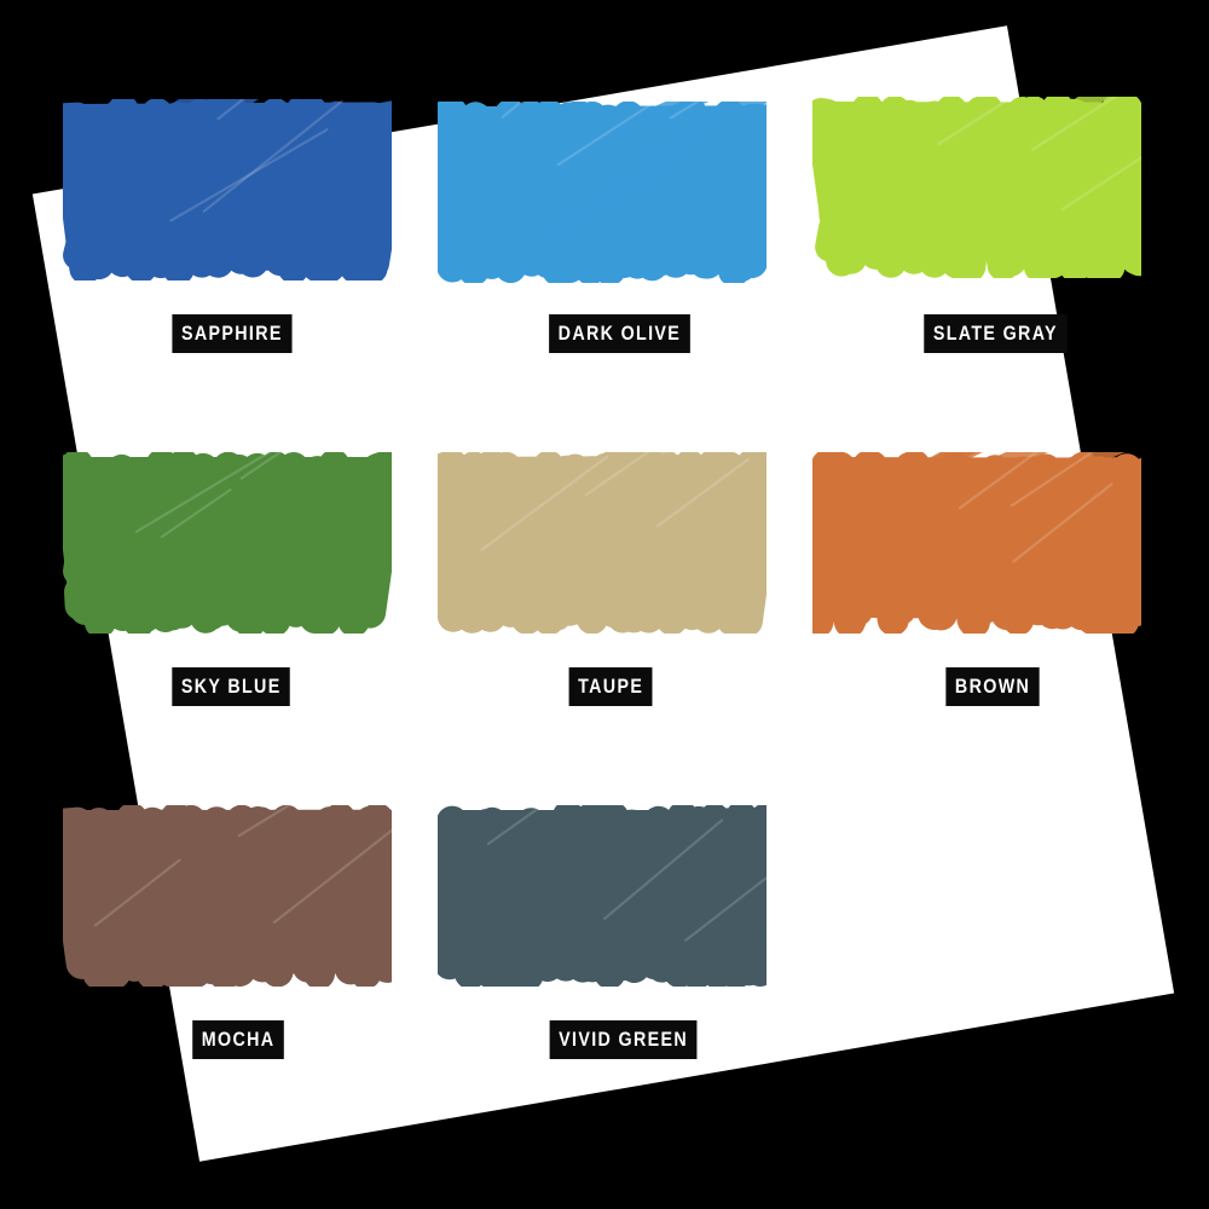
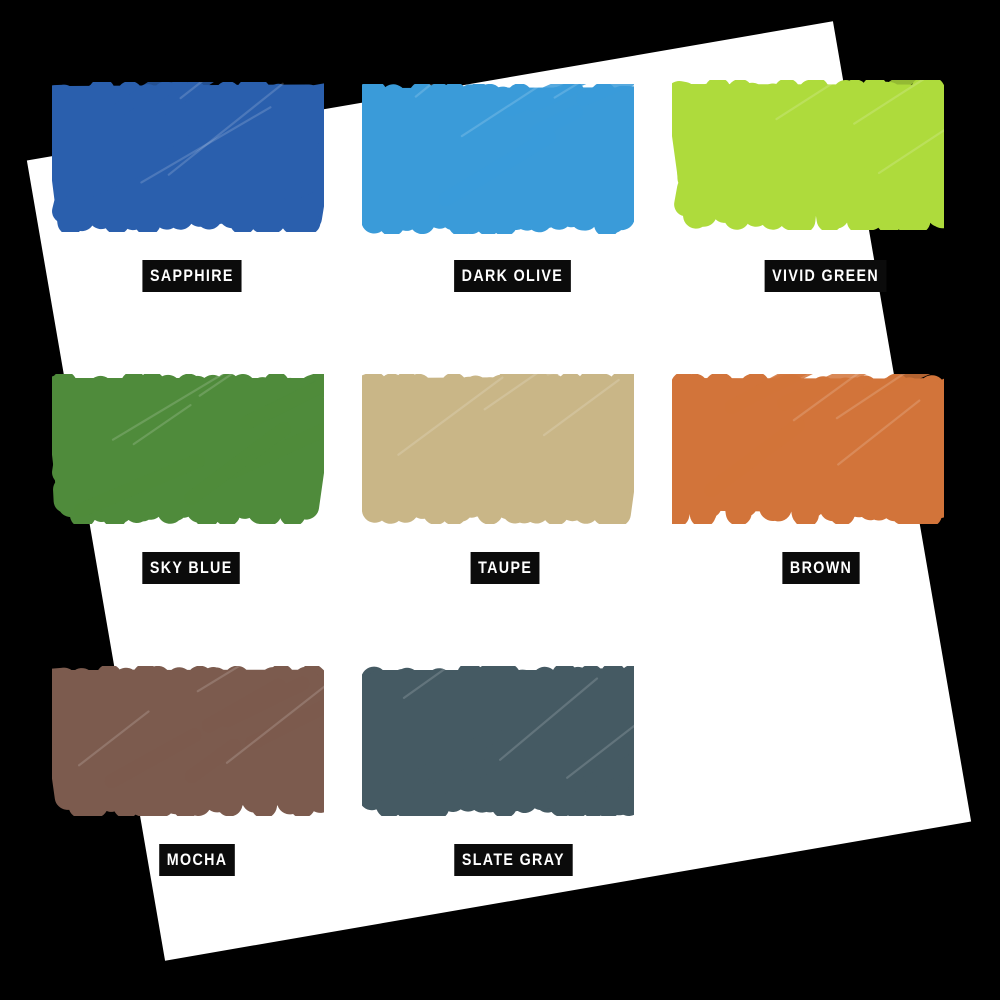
  SAPPHIRE
  DARK OLIVE
- SLATE GRAY
+ VIVID GREEN
  SKY BLUE
  TAUPE
  BROWN
  MOCHA
- VIVID GREEN
+ SLATE GRAY
